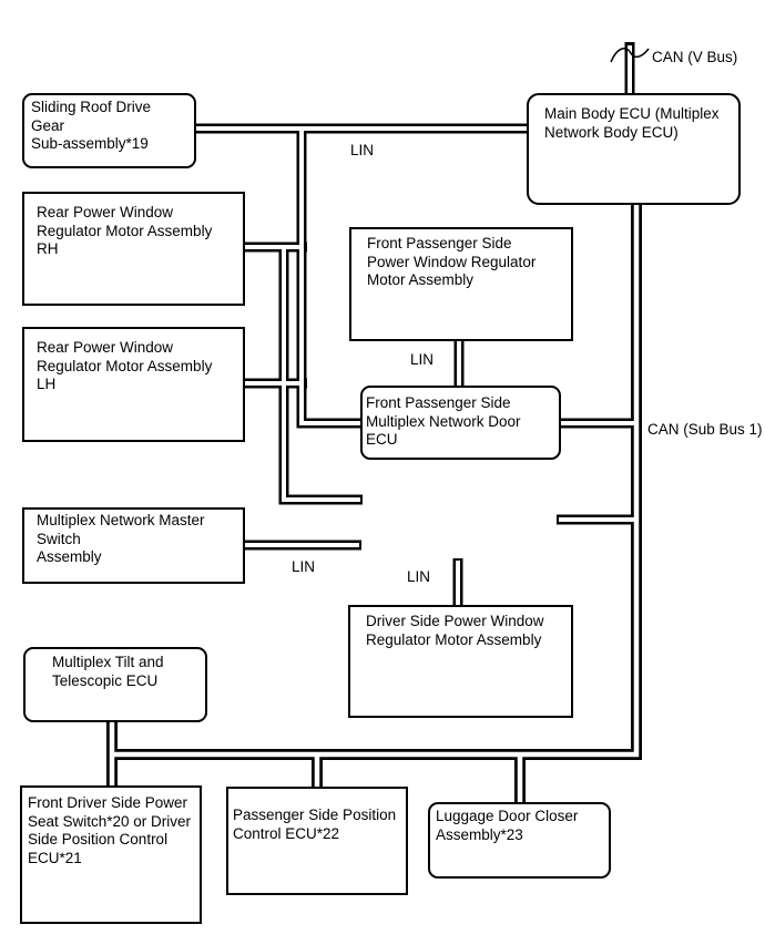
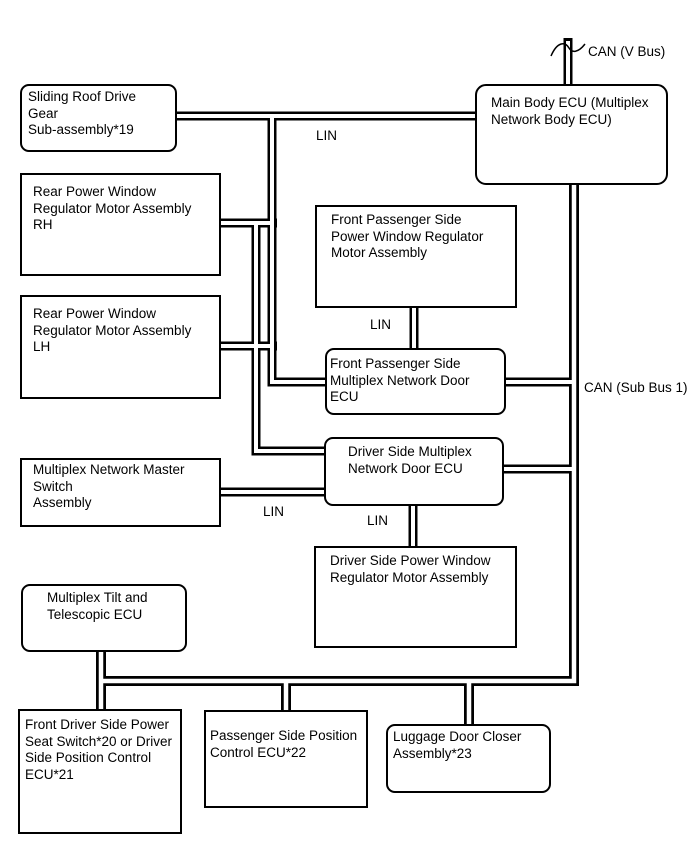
  Sliding Roof Drive Gear
  Sub-assembly*19
  Main Body ECU (Multiplex
  Network Body ECU)
  Rear Power Window
  Regulator Motor Assembly
  RH
  Rear Power Window
  Regulator Motor Assembly
  LH
  Front Passenger Side
  Power Window Regulator
  Motor Assembly
  Front Passenger Side
  Multiplex Network Door ECU
+ Driver Side Multiplex
+ Network Door ECU
  Multiplex Network Master Switch
  Assembly
  Driver Side Power Window
  Regulator Motor Assembly
  Multiplex Tilt and
  Telescopic ECU
  Front Driver Side Power
  Seat Switch*20 or Driver
  Side Position Control
  ECU*21
  Passenger Side Position
  Control ECU*22
  Luggage Door Closer
  Assembly*23
  CAN (V Bus)
  LIN
  LIN
  CAN (Sub Bus 1)
  LIN
  LIN
